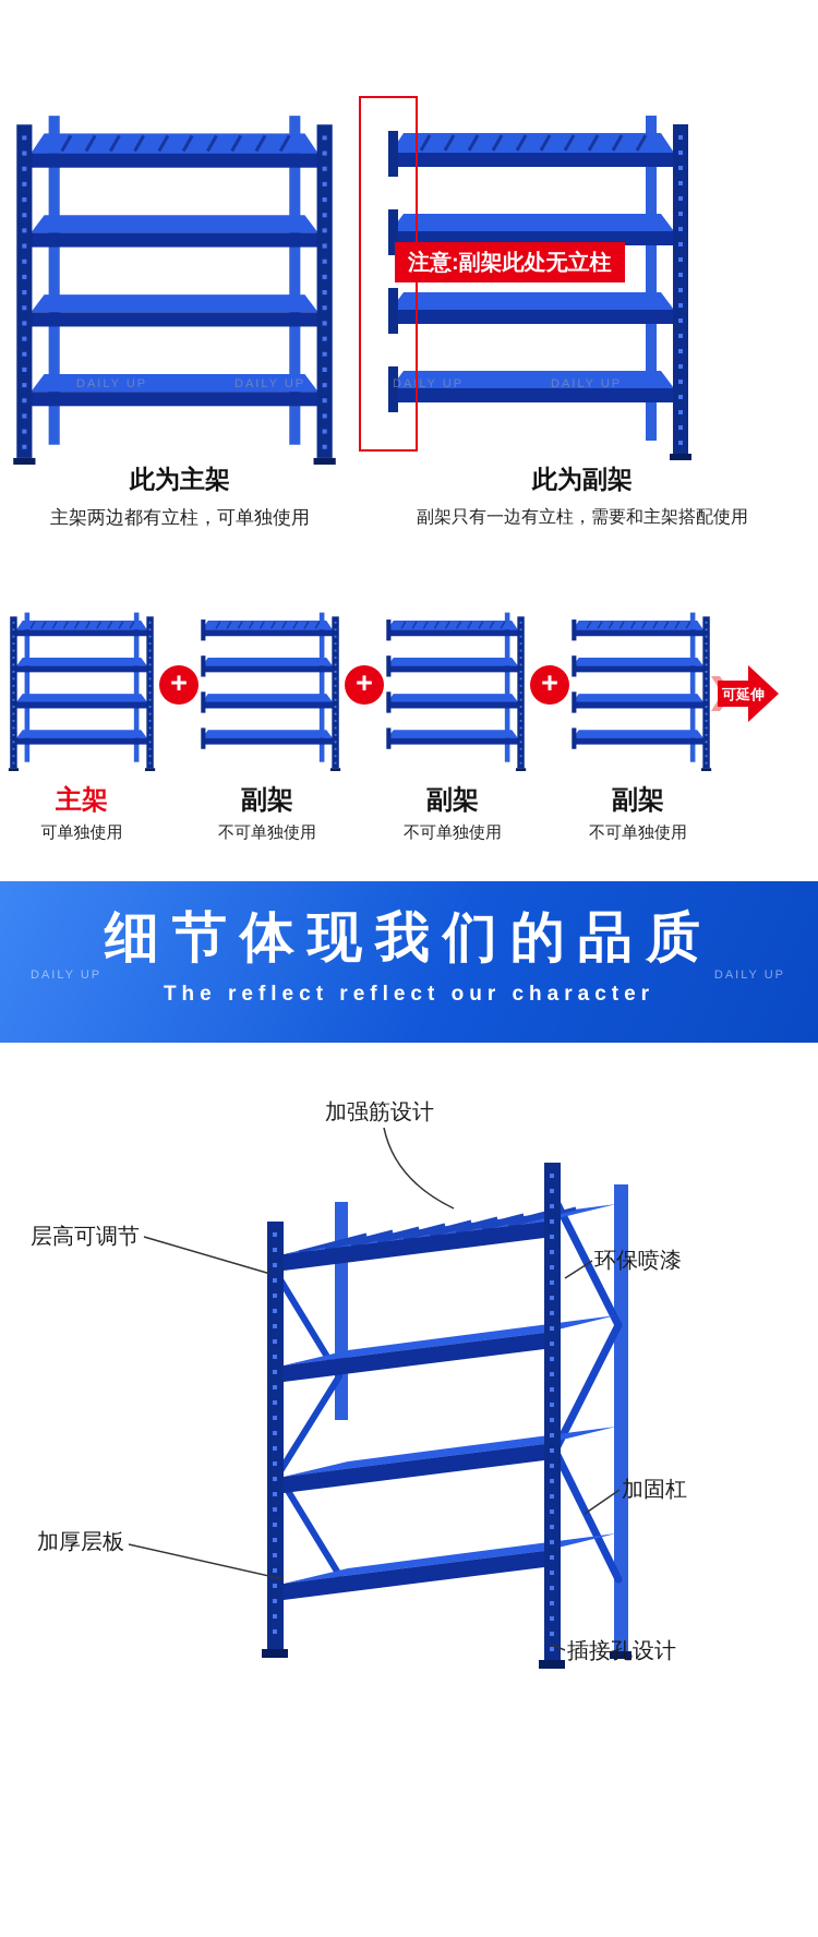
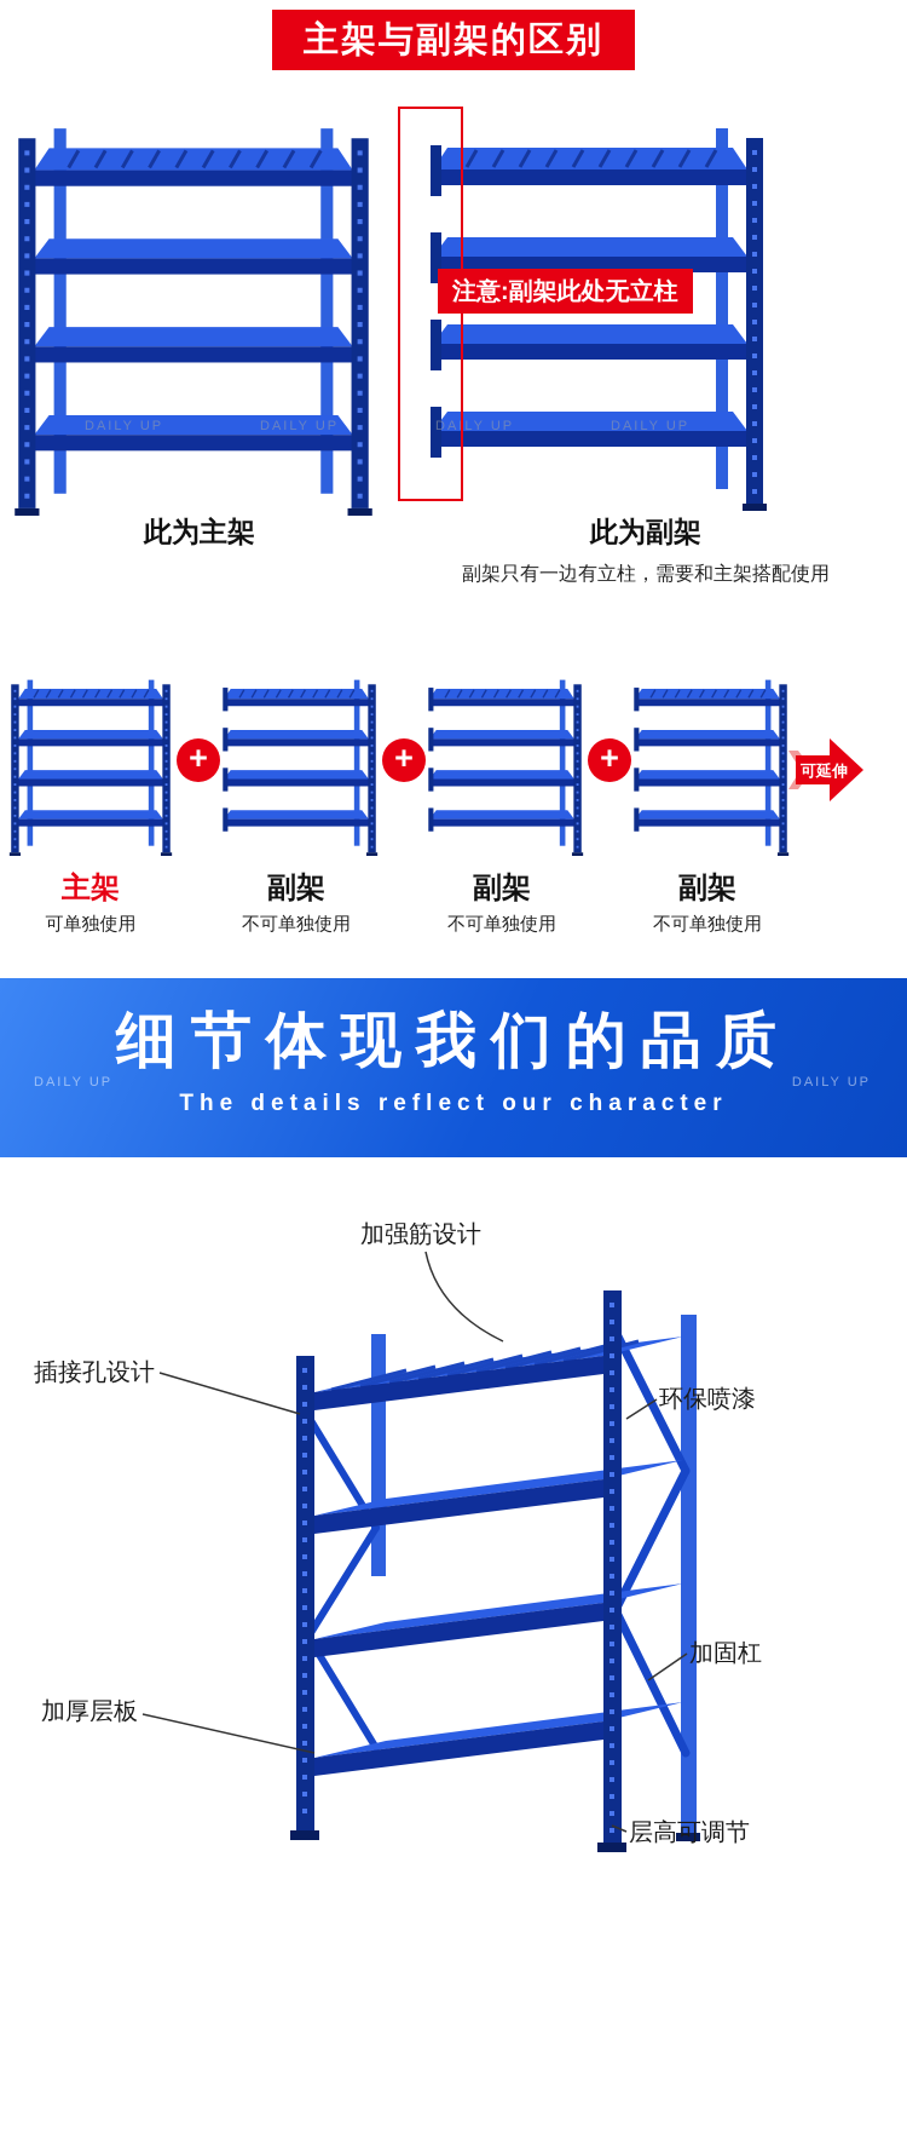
+ 主架与副架的区别
  DAILY UP
  DAILY UP
  DAILY UP
  DAILY UP
  注意:副架此处无立柱
  此为主架
- 主架两边都有立柱，可单独使用
  此为副架
  副架只有一边有立柱，需要和主架搭配使用
  主架
  可单独使用
  +
  副架
  不可单独使用
  +
  副架
  不可单独使用
  +
  副架
  不可单独使用
  可延伸
  细节体现我们的品质
- The reflect reflect our character
+ The details reflect our character
  DAILY UP
  DAILY UP
  加强筋设计
- 层高可调节
+ 插接孔设计
  环保喷漆
  加固杠
  加厚层板
- 插接孔设计
+ 层高可调节
